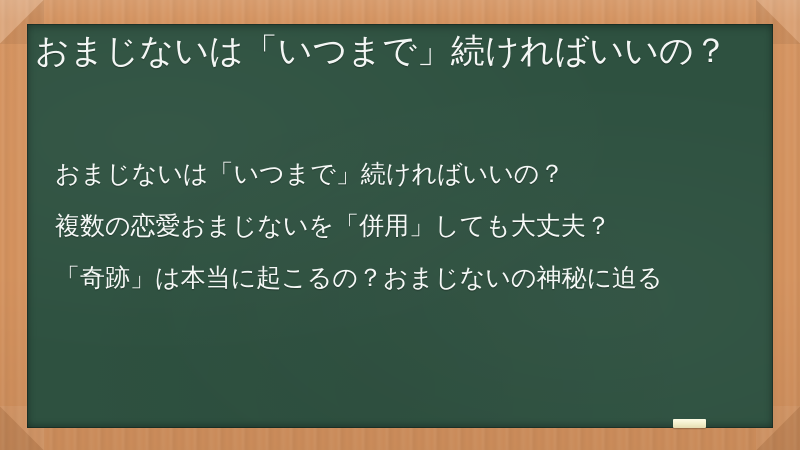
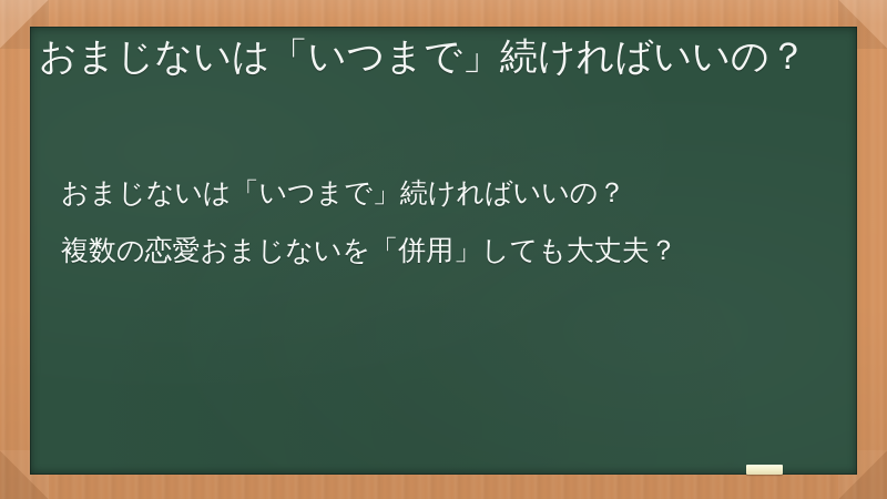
  おまじないは「いつまで」続ければいいの？
  おまじないは「いつまで」続ければいいの？
  複数の恋愛おまじないを「併用」しても大丈夫？
- 「奇跡」は本当に起こるの？おまじないの神秘に迫る
